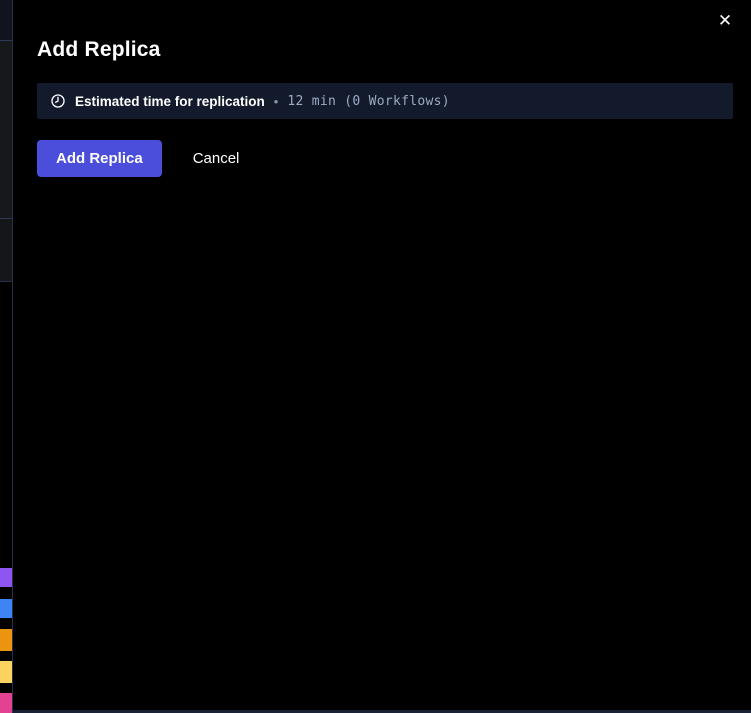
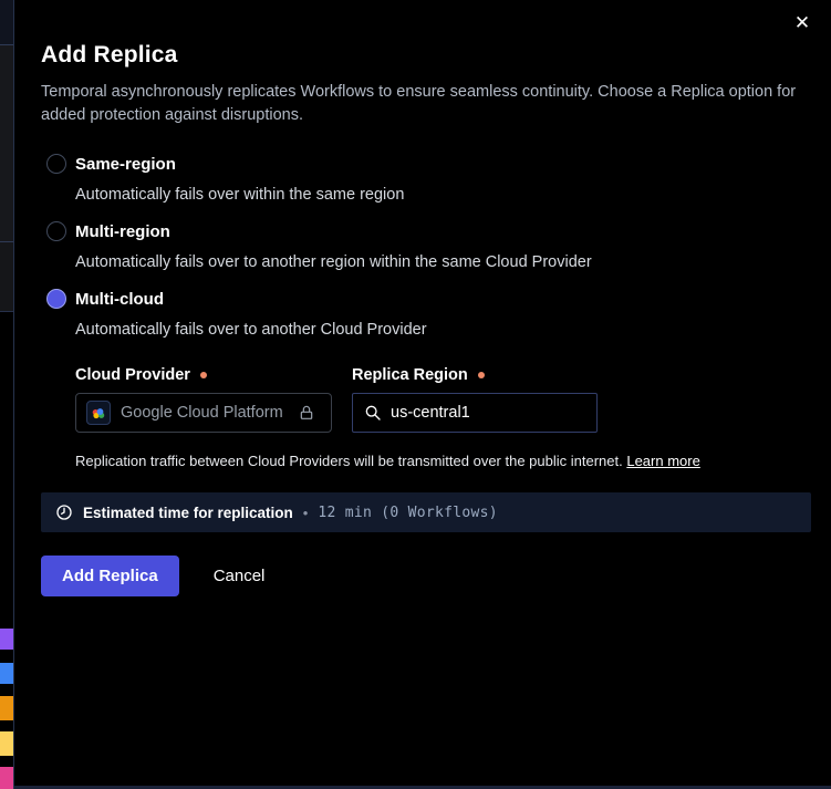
  ✕
  Add Replica
+ Temporal asynchronously replicates Workflows to ensure seamless continuity. Choose a Replica option for added protection against disruptions.
+ Same-region
+ Automatically fails over within the same region
+ Multi-region
+ Automatically fails over to another region within the same Cloud Provider
+ Multi-cloud
+ Automatically fails over to another Cloud Provider
+ Cloud Provider
+ Google Cloud Platform
+ Replica Region
+ us-central1
+ Replication traffic between Cloud Providers will be transmitted over the public internet. Learn more
  Estimated time for replication
  •
  12 min (0 Workflows)
  Add Replica
  Cancel
